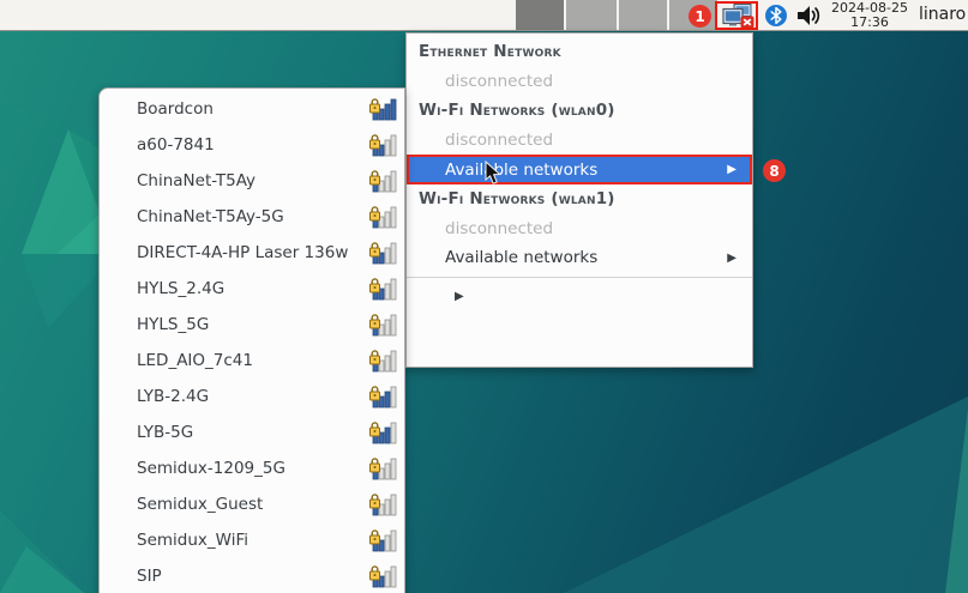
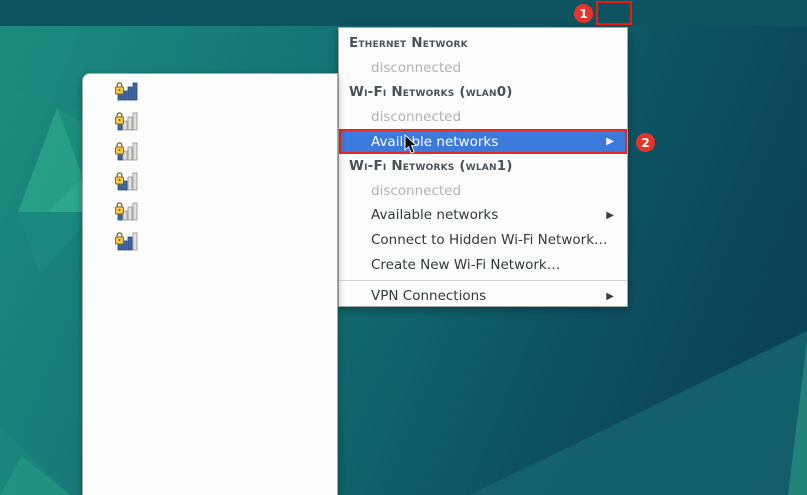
- 2024-08-25
- 17:36
- linaro
  Ethernet Network
  disconnected
  Wi-Fi Networks (wlan0)
  disconnected
  Availble networks
  ▶
  Wi-Fi Networks (wlan1)
  disconnected
  Available networks
  ▶
+ Connect to Hidden Wi-Fi Network…
+ Create New Wi-Fi Network…
+ VPN Connections
  ▶
- Boardcon
- a60-7841
- ChinaNet-T5Ay
- ChinaNet-T5Ay-5G
- DIRECT-4A-HP Laser 136w
- HYLS_2.4G
- HYLS_5G
- LED_AIO_7c41
- LYB-2.4G
- LYB-5G
- Semidux-1209_5G
- Semidux_Guest
- Semidux_WiFi
- SIP
  1
- 8
+ 2
